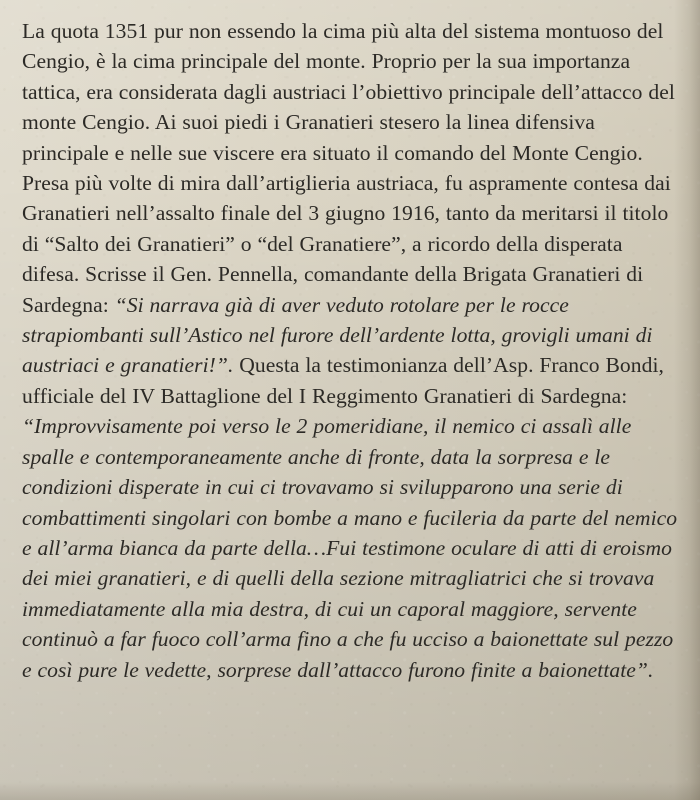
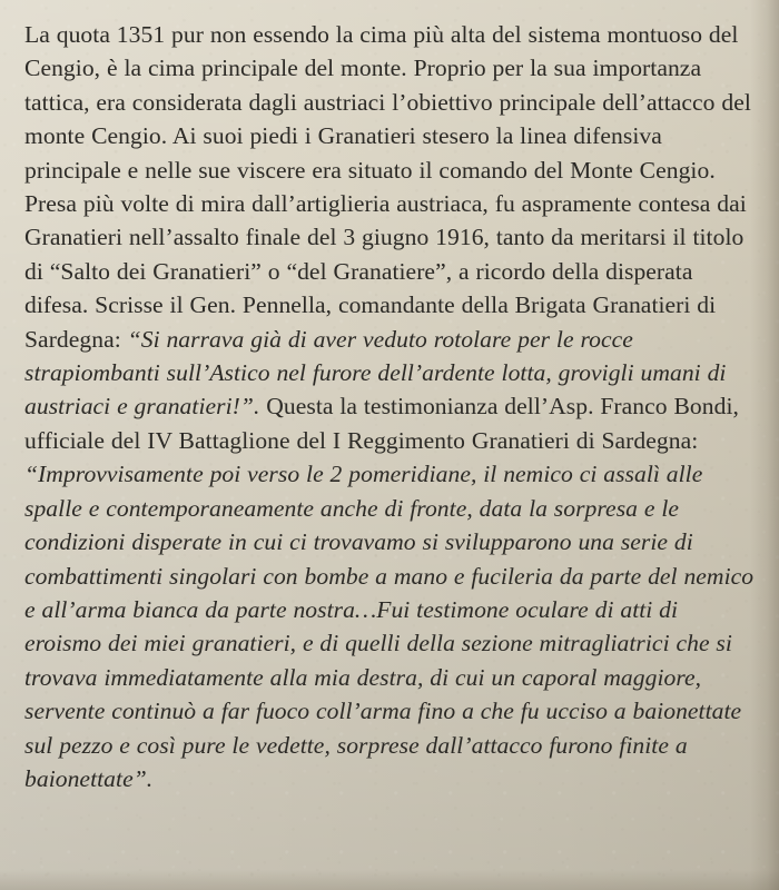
- La quota 1351 pur non essendo la cima più alta del sistema montuoso del Cengio, è la cima principale del monte. Proprio per la sua importanza tattica, era considerata dagli austriaci l’obiettivo principale dell’attacco del monte Cengio. Ai suoi piedi i Granatieri stesero la linea difensiva principale e nelle sue viscere era situato il comando del Monte Cengio. Presa più volte di mira dall’artiglieria austriaca, fu aspramente contesa dai Granatieri nell’assalto finale del 3 giugno 1916, tanto da meritarsi il titolo di “Salto dei Granatieri” o “del Granatiere”, a ricordo della disperata difesa. Scrisse il Gen. Pennella, comandante della Brigata Granatieri di Sardegna: “Si narrava già di aver veduto rotolare per le rocce strapiombanti sull’Astico nel furore dell’ardente lotta, grovigli umani di austriaci e granatieri!”. Questa la testimonianza dell’Asp. Franco Bondi, ufficiale del IV Battaglione del I Reggimento Granatieri di Sardegna: “Improvvisamente poi verso le 2 pomeridiane, il nemico ci assalì alle spalle e contemporaneamente anche di fronte, data la sorpresa e le condizioni disperate in cui ci trovavamo si svilupparono una serie di combattimenti singolari con bombe a mano e fucileria da parte del nemico e all’arma bianca da parte della…Fui testimone oculare di atti di eroismo dei miei granatieri, e di quelli della sezione mitragliatrici che si trovava immediatamente alla mia destra, di cui un caporal maggiore, servente continuò a far fuoco coll’arma fino a che fu ucciso a baionettate sul pezzo e così pure le vedette, sorprese dall’attacco furono finite a baionettate”.
+ La quota 1351 pur non essendo la cima più alta del sistema montuoso del Cengio, è la cima principale del monte. Proprio per la sua importanza tattica, era considerata dagli austriaci l’obiettivo principale dell’attacco del monte Cengio. Ai suoi piedi i Granatieri stesero la linea difensiva principale e nelle sue viscere era situato il comando del Monte Cengio. Presa più volte di mira dall’artiglieria austriaca, fu aspramente contesa dai Granatieri nell’assalto finale del 3 giugno 1916, tanto da meritarsi il titolo di “Salto dei Granatieri” o “del Granatiere”, a ricordo della disperata difesa. Scrisse il Gen. Pennella, comandante della Brigata Granatieri di Sardegna: “Si narrava già di aver veduto rotolare per le rocce strapiombanti sull’Astico nel furore dell’ardente lotta, grovigli umani di austriaci e granatieri!”. Questa la testimonianza dell’Asp. Franco Bondi, ufficiale del IV Battaglione del I Reggimento Granatieri di Sardegna: “Improvvisamente poi verso le 2 pomeridiane, il nemico ci assalì alle spalle e contemporaneamente anche di fronte, data la sorpresa e le condizioni disperate in cui ci trovavamo si svilupparono una serie di combattimenti singolari con bombe a mano e fucileria da parte del nemico e all’arma bianca da parte nostra…Fui testimone oculare di atti di eroismo dei miei granatieri, e di quelli della sezione mitragliatrici che si trovava immediatamente alla mia destra, di cui un caporal maggiore, servente continuò a far fuoco coll’arma fino a che fu ucciso a baionettate sul pezzo e così pure le vedette, sorprese dall’attacco furono finite a baionettate”.
